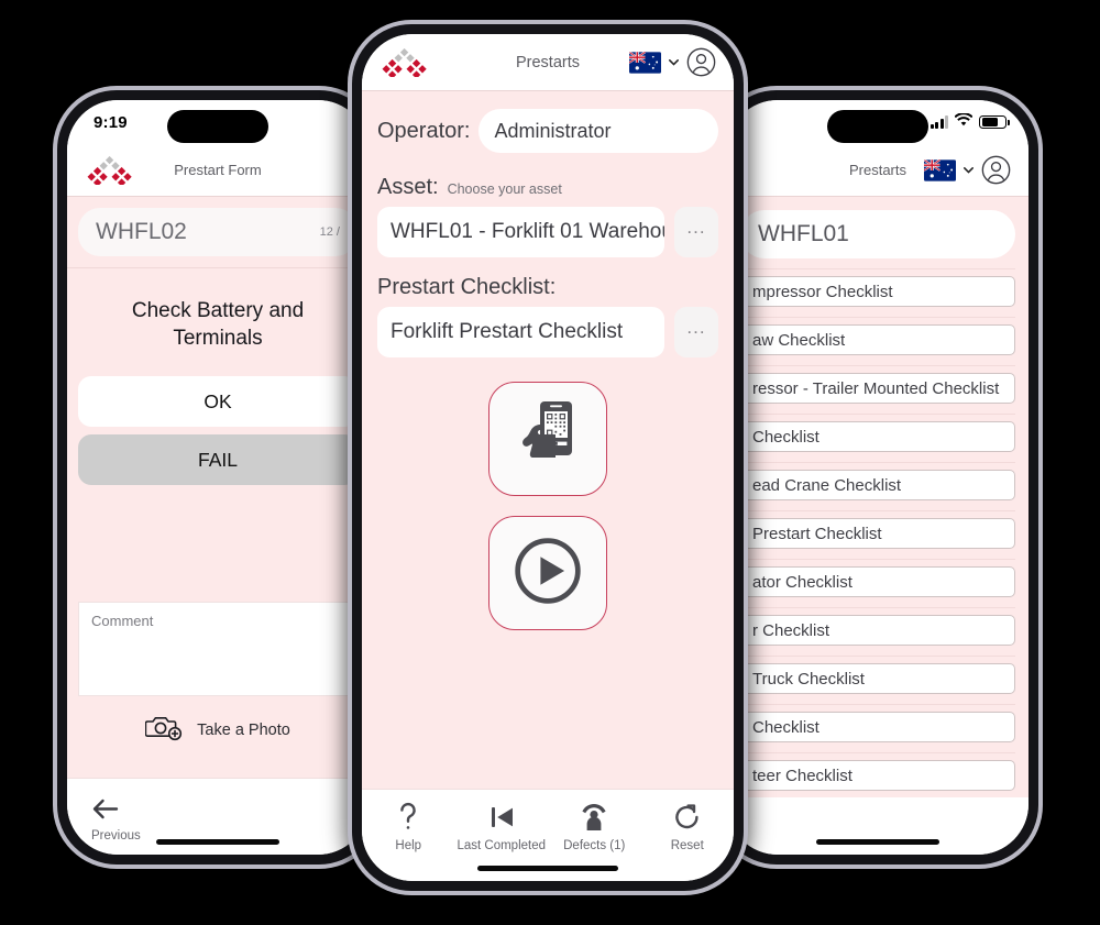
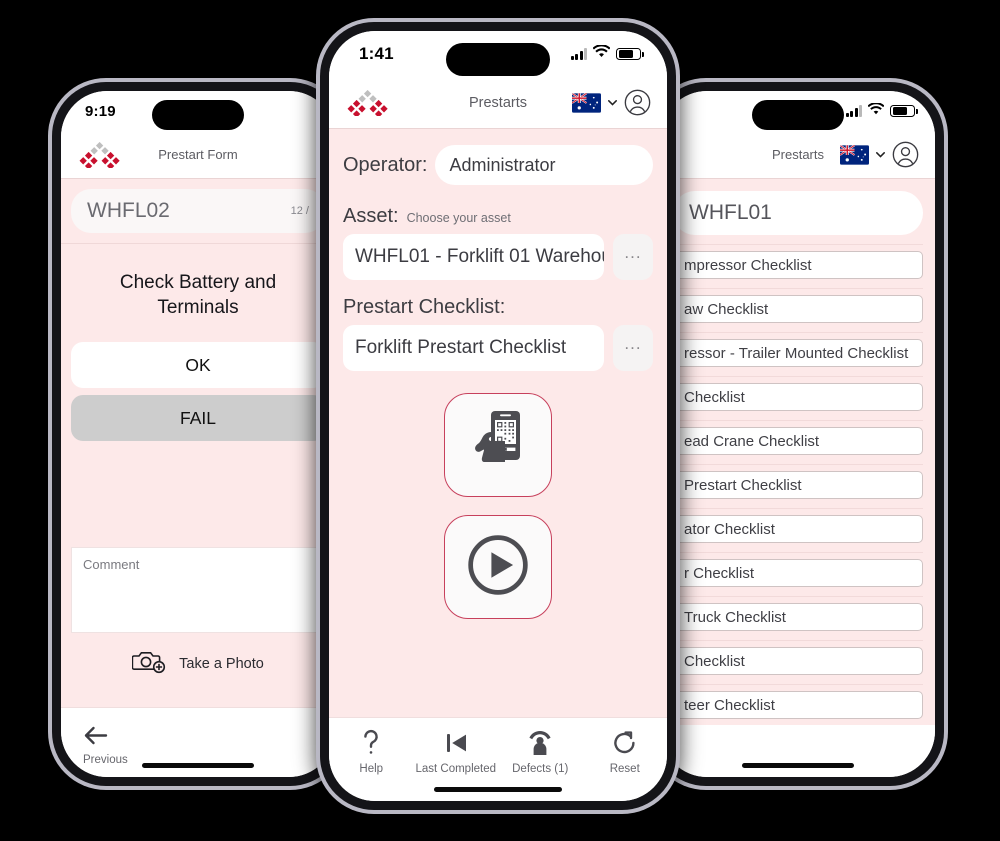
  9:19
  Prestart Form
  WHFL02
  12 /
  Check Battery and Terminals
  OK
  FAIL
  Comment
  Take a Photo
  Previous
  Prestarts
  WHFL01
  mpressor Checklist
  aw Checklist
  ressor - Trailer Mounted Checklist
  Checklist
  ead Crane Checklist
  Prestart Checklist
  ator Checklist
  r Checklist
  Truck Checklist
  Checklist
  teer Checklist
+ 1:41
  Prestarts
  Operator:
  Administrator
  Asset:
  Choose your asset
  WHFL01 - Forklift 01 Wareho
  ...
  Prestart Checklist:
  Forklift Prestart Checklist
  ...
  Help
  Last Completed
  Defects (1)
  Reset
